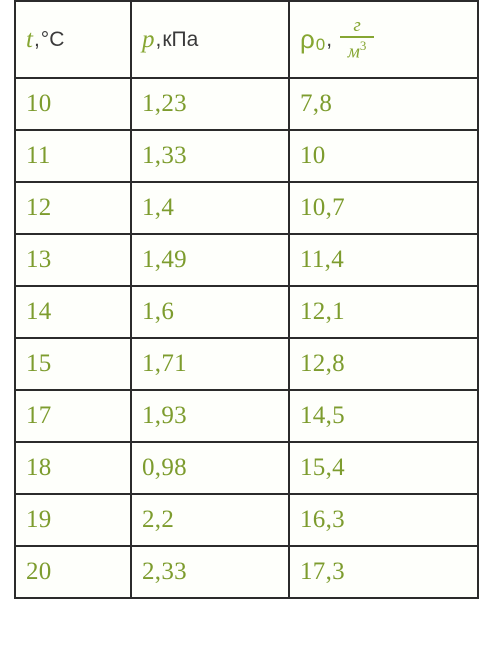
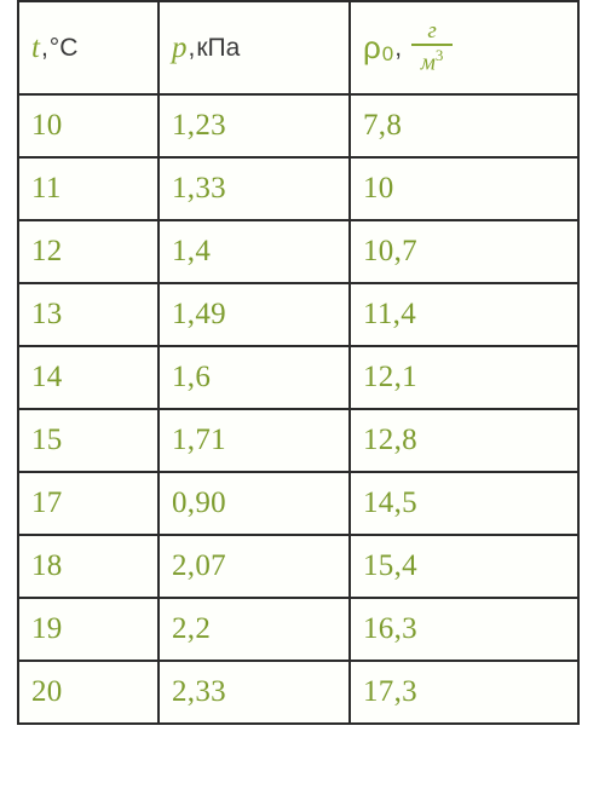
  t, °C	p, кПа	ρ0, г м3
  10	1,23	7,8
  11	1,33	10
  12	1,4	10,7
  13	1,49	11,4
  14	1,6	12,1
  15	1,71	12,8
- 17	1,93	14,5
+ 17	0,90	14,5
- 18	0,98	15,4
+ 18	2,07	15,4
  19	2,2	16,3
  20	2,33	17,3
